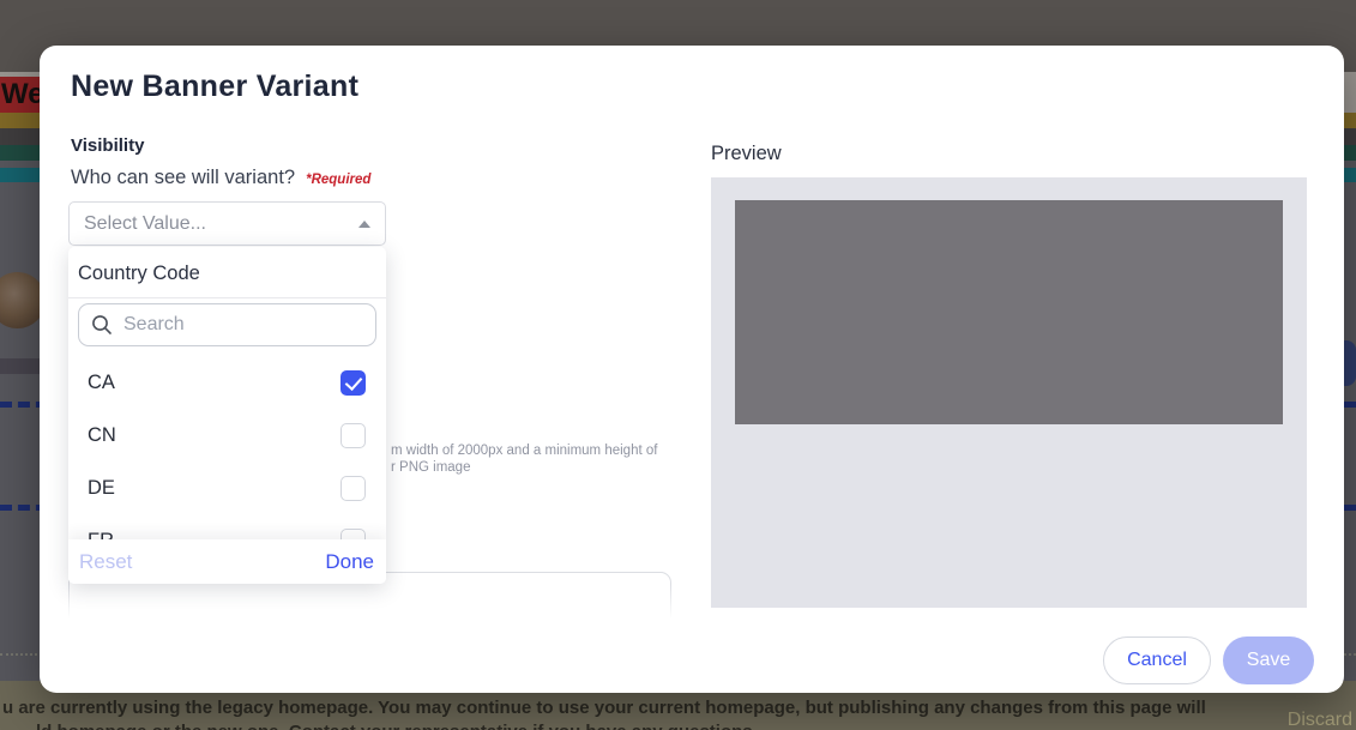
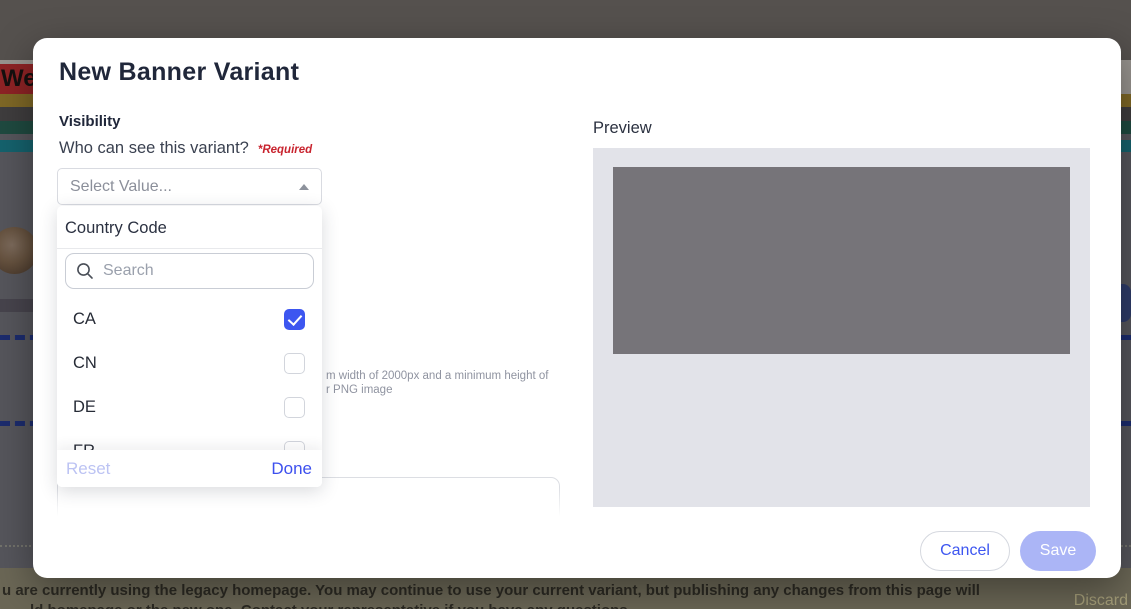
- u are currently using the legacy homepage. You may continue to use your current homepage, but publishing any changes from this page will
+ u are currently using the legacy homepage. You may continue to use your current variant, but publishing any changes from this page will
  Discard
  New Banner Variant
  Visibility
- Who can see will variant? *Required
+ Who can see this variant? *Required
  Select Value...
  m width of 2000px and a minimum height of
  r PNG image
  Country Code
  Search
  CA
  CN
  DE
  Reset
  Done
  Preview
  Cancel
  Save
